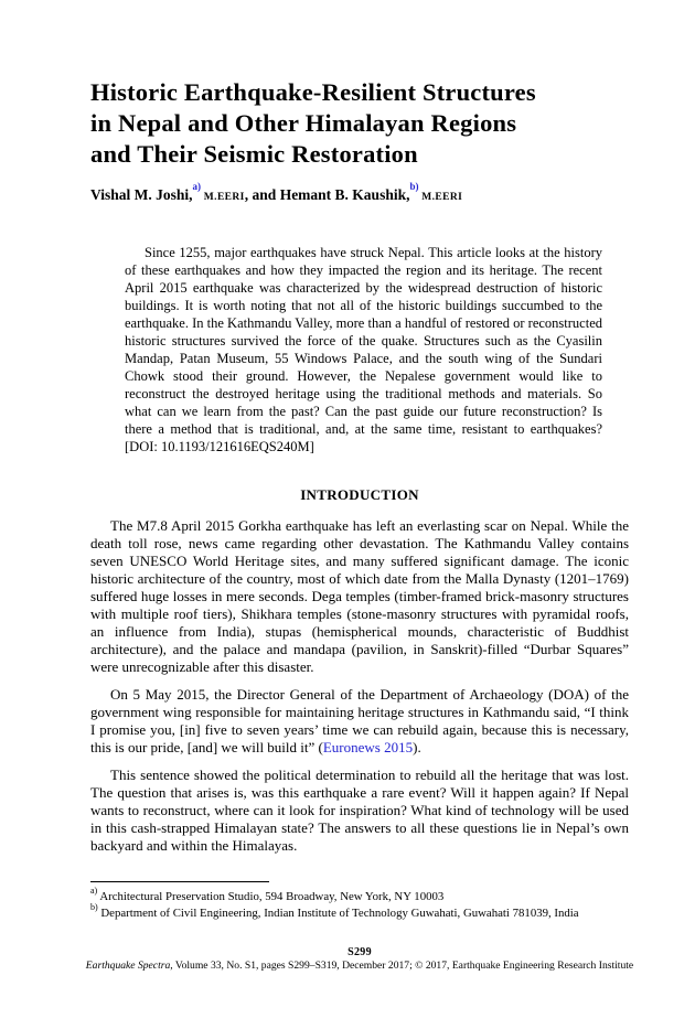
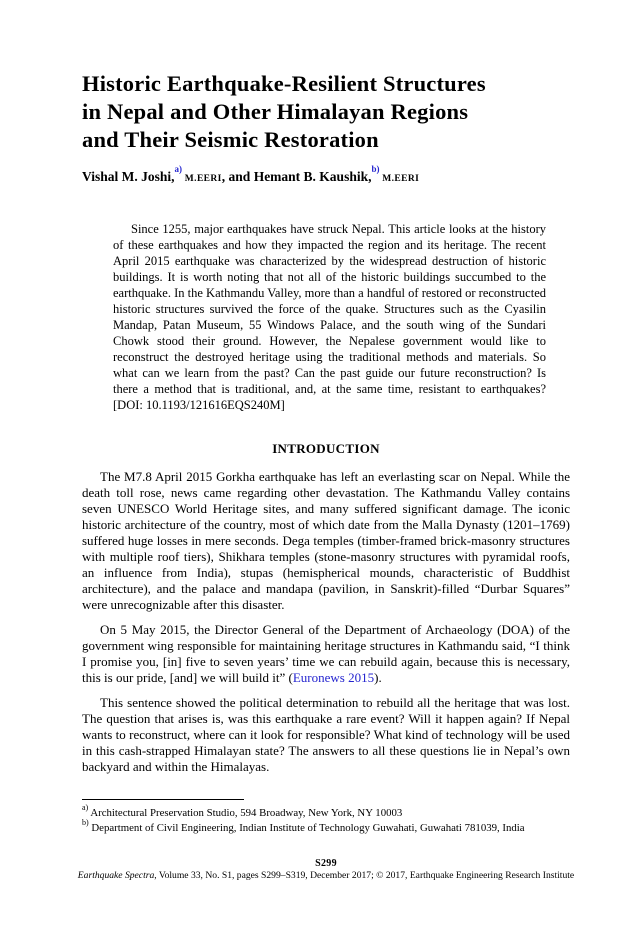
  Historic Earthquake-Resilient Structures
  in Nepal and Other Himalayan Regions
  and Their Seismic Restoration
  Vishal M. Joshi,a) M.EERI, and Hemant B. Kaushik,b) M.EERI
  Since 1255, major earthquakes have struck Nepal. This article looks at the history of these earthquakes and how they impacted the region and its heritage. The recent April 2015 earthquake was characterized by the widespread destruction of historic buildings. It is worth noting that not all of the historic buildings succumbed to the earthquake. In the Kathmandu Valley, more than a handful of restored or reconstructed historic structures survived the force of the quake. Structures such as the Cyasilin Mandap, Patan Museum, 55 Windows Palace, and the south wing of the Sundari Chowk stood their ground. However, the Nepalese government would like to reconstruct the destroyed heritage using the traditional methods and materials. So what can we learn from the past? Can the past guide our future reconstruction? Is there a method that is traditional, and, at the same time, resistant to earthquakes? [DOI: 10.1193/121616EQS240M]
  INTRODUCTION
  The M7.8 April 2015 Gorkha earthquake has left an everlasting scar on Nepal. While the death toll rose, news came regarding other devastation. The Kathmandu Valley contains seven UNESCO World Heritage sites, and many suffered significant damage. The iconic historic architecture of the country, most of which date from the Malla Dynasty (1201–1769) suffered huge losses in mere seconds. Dega temples (timber-framed brick-masonry structures with multiple roof tiers), Shikhara temples (stone-masonry structures with pyramidal roofs, an influence from India), stupas (hemispherical mounds, characteristic of Buddhist architecture), and the palace and mandapa (pavilion, in Sanskrit)-filled “Durbar Squares” were unrecognizable after this disaster.
  On 5 May 2015, the Director General of the Department of Archaeology (DOA) of the government wing responsible for maintaining heritage structures in Kathmandu said, “I think I promise you, [in] five to seven years’ time we can rebuild again, because this is necessary, this is our pride, [and] we will build it” (Euronews 2015).
- This sentence showed the political determination to rebuild all the heritage that was lost. The question that arises is, was this earthquake a rare event? Will it happen again? If Nepal wants to reconstruct, where can it look for inspiration? What kind of technology will be used in this cash-strapped Himalayan state? The answers to all these questions lie in Nepal’s own backyard and within the Himalayas.
+ This sentence showed the political determination to rebuild all the heritage that was lost. The question that arises is, was this earthquake a rare event? Will it happen again? If Nepal wants to reconstruct, where can it look for responsible? What kind of technology will be used in this cash-strapped Himalayan state? The answers to all these questions lie in Nepal’s own backyard and within the Himalayas.
  a) Architectural Preservation Studio, 594 Broadway, New York, NY 10003
  b) Department of Civil Engineering, Indian Institute of Technology Guwahati, Guwahati 781039, India
  S299
  Earthquake Spectra, Volume 33, No. S1, pages S299–S319, December 2017; © 2017, Earthquake Engineering Research Institute
